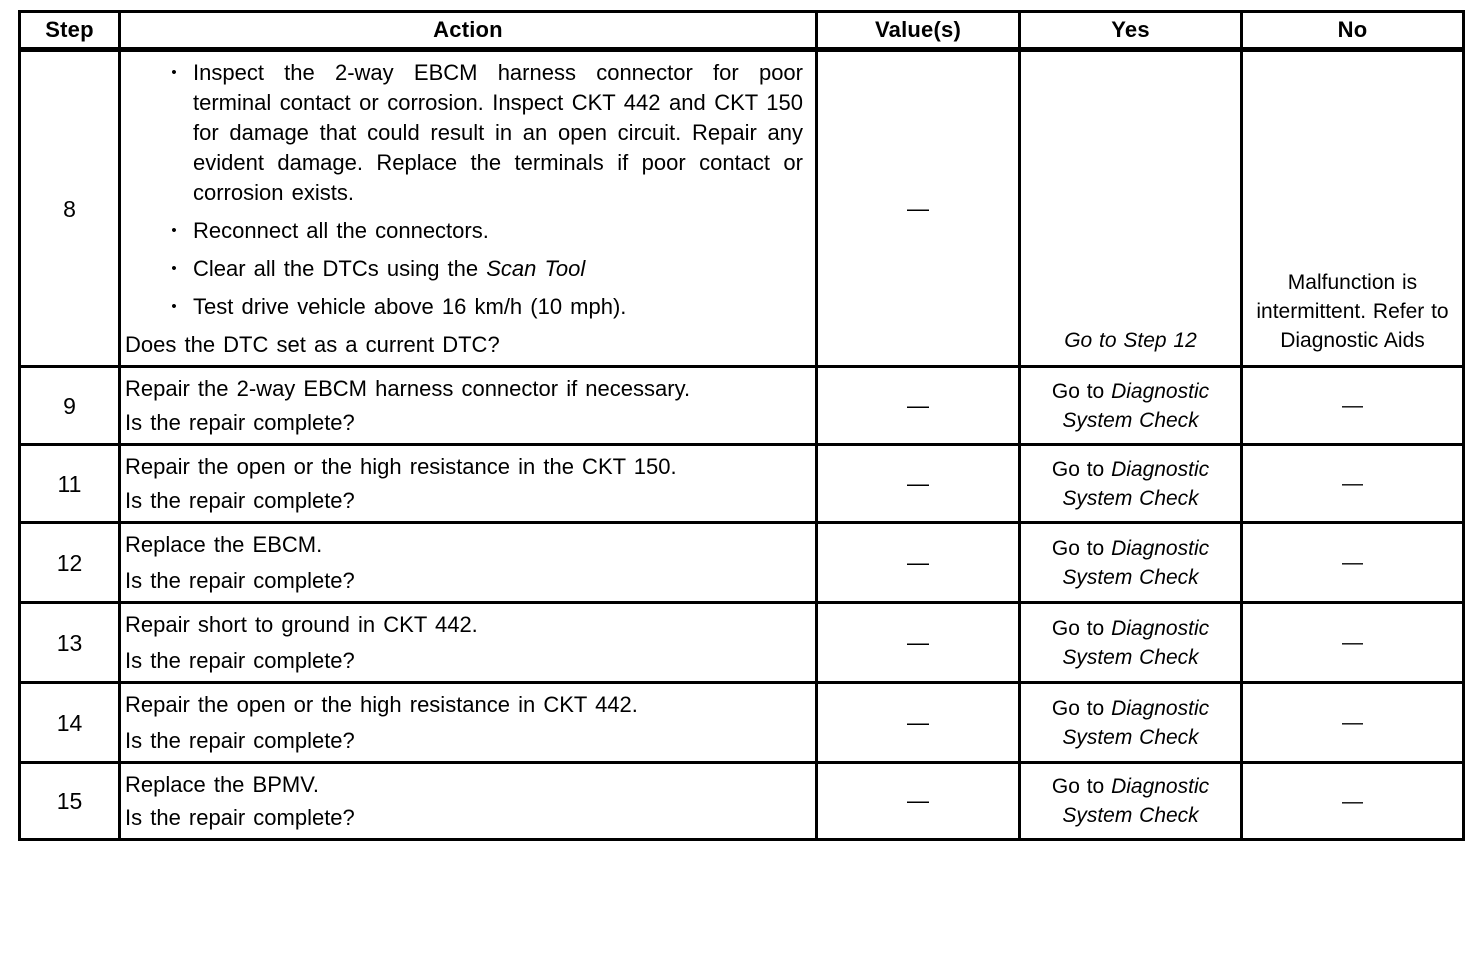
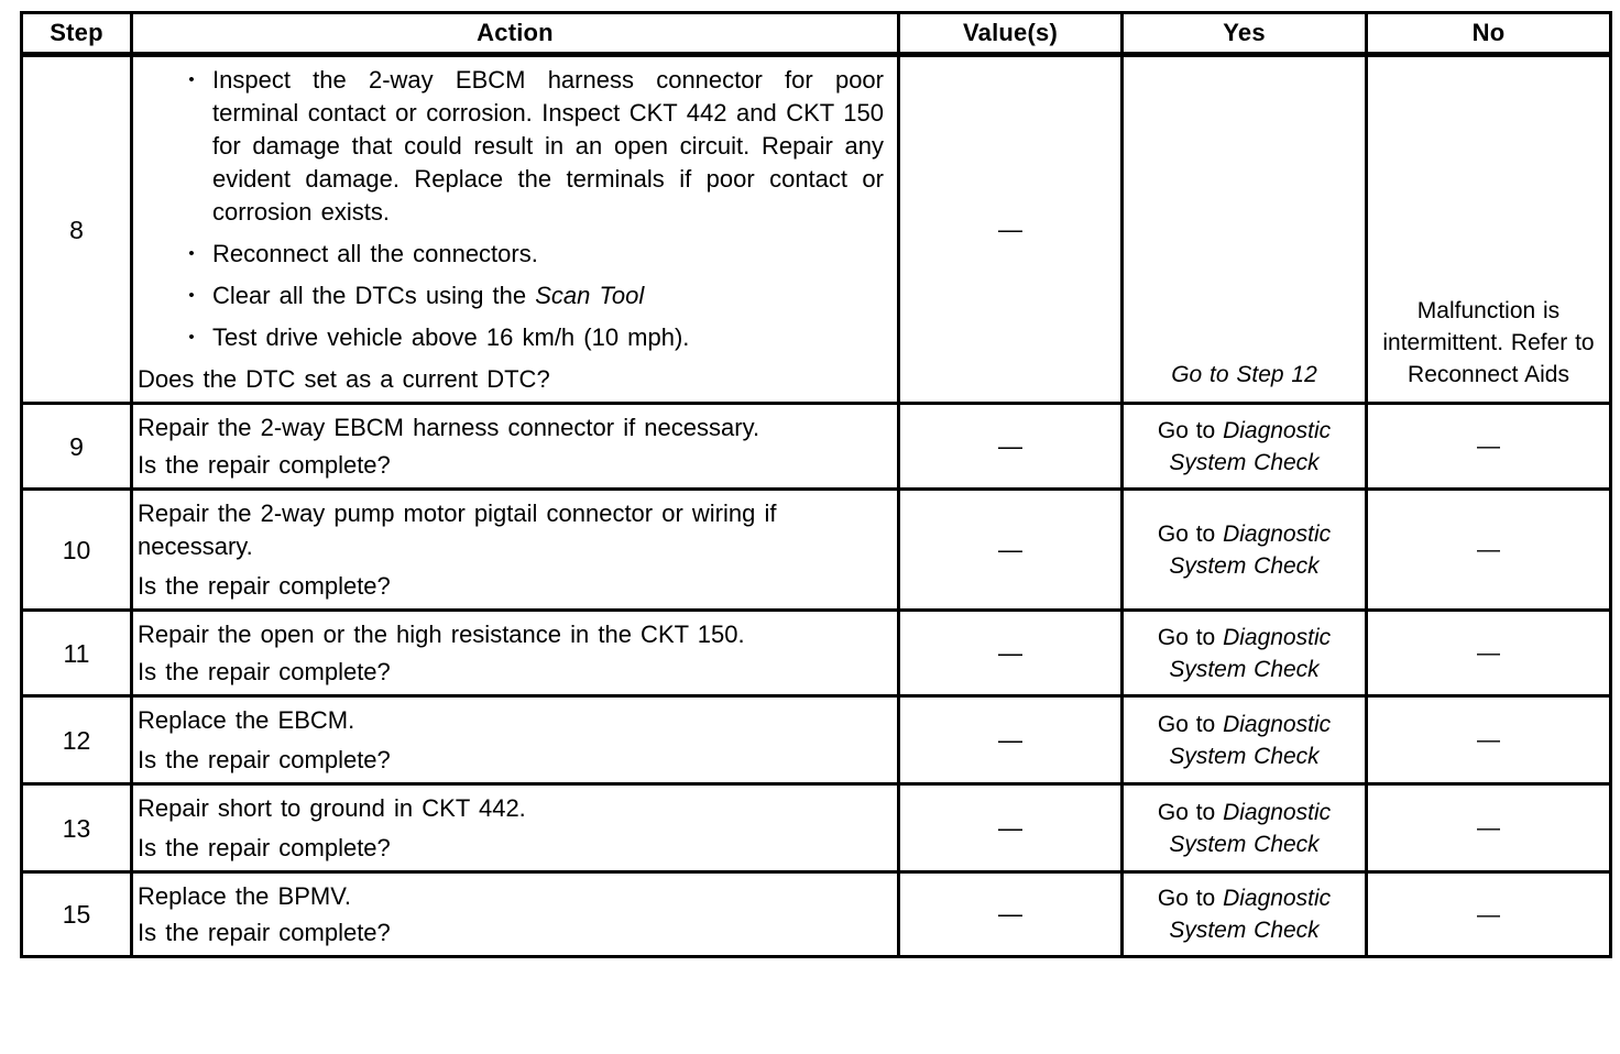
  Step	Action	Value(s)	Yes	No
- 8	• Inspect the 2-way EBCM harness connector for poor terminal contact or corrosion. Inspect CKT 442 and CKT 150 for damage that could result in an open circuit. Repair any evident damage. Replace the terminals if poor contact or corrosion exists. • Reconnect all the connectors. • Clear all the DTCs using the Scan Tool • Test drive vehicle above 16 km/h (10 mph). Does the DTC set as a current DTC?	—	Go to Step 12	Malfunction is intermittent. Refer to Diagnostic Aids
+ 8	• Inspect the 2-way EBCM harness connector for poor terminal contact or corrosion. Inspect CKT 442 and CKT 150 for damage that could result in an open circuit. Repair any evident damage. Replace the terminals if poor contact or corrosion exists. • Reconnect all the connectors. • Clear all the DTCs using the Scan Tool • Test drive vehicle above 16 km/h (10 mph). Does the DTC set as a current DTC?	—	Go to Step 12	Malfunction is intermittent. Refer to Reconnect Aids
  9	Repair the 2-way EBCM harness connector if necessary. Is the repair complete?	—	Go to Diagnostic System Check	—
+ 10	Repair the 2-way pump motor pigtail connector or wiring if necessary. Is the repair complete?	—	Go to Diagnostic System Check	—
  11	Repair the open or the high resistance in the CKT 150. Is the repair complete?	—	Go to Diagnostic System Check	—
  12	Replace the EBCM. Is the repair complete?	—	Go to Diagnostic System Check	—
  13	Repair short to ground in CKT 442. Is the repair complete?	—	Go to Diagnostic System Check	—
- 14	Repair the open or the high resistance in CKT 442. Is the repair complete?	—	Go to Diagnostic System Check	—
  15	Replace the BPMV. Is the repair complete?	—	Go to Diagnostic System Check	—
